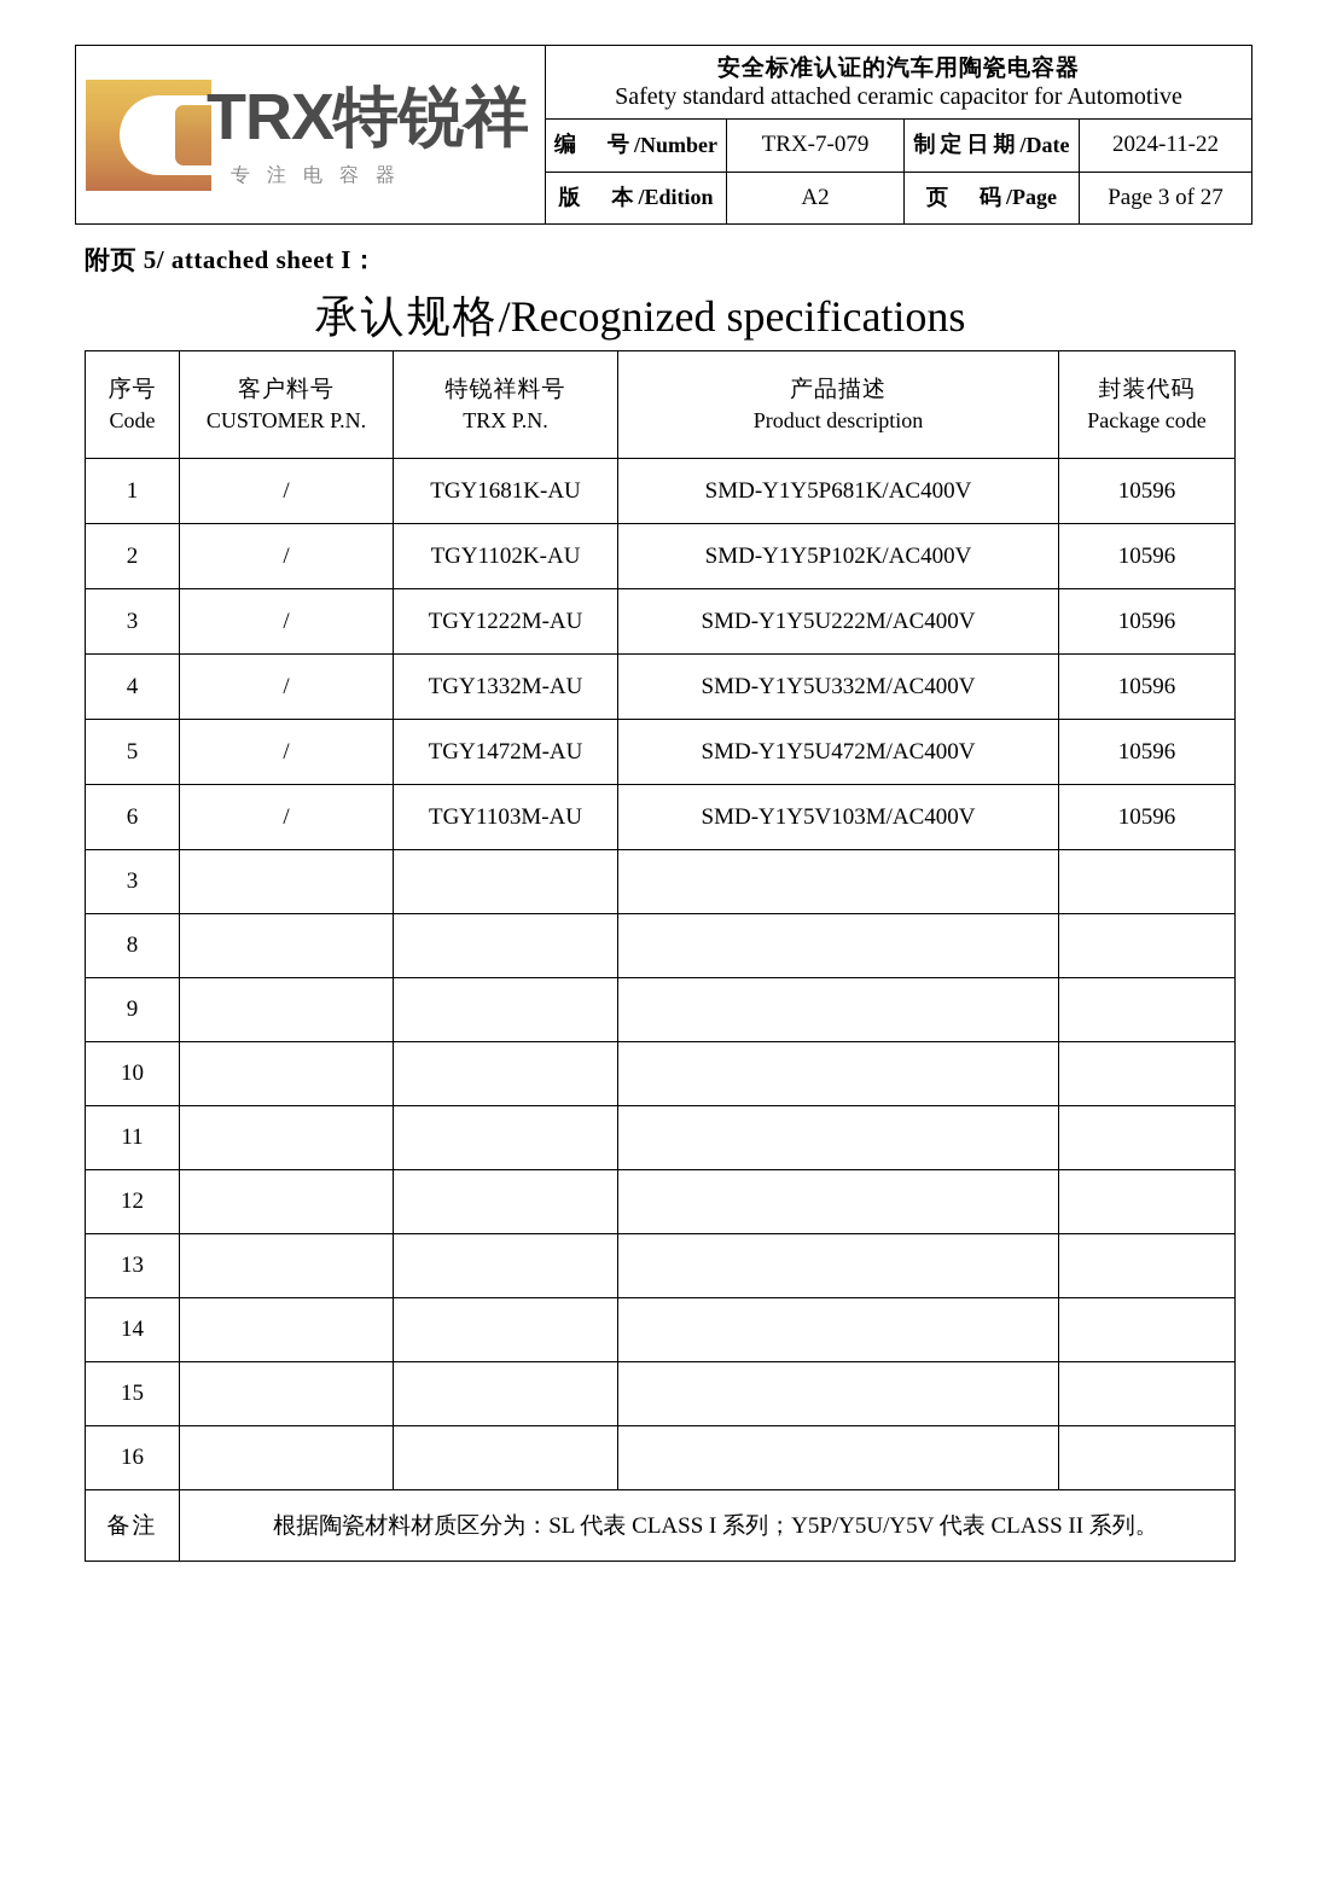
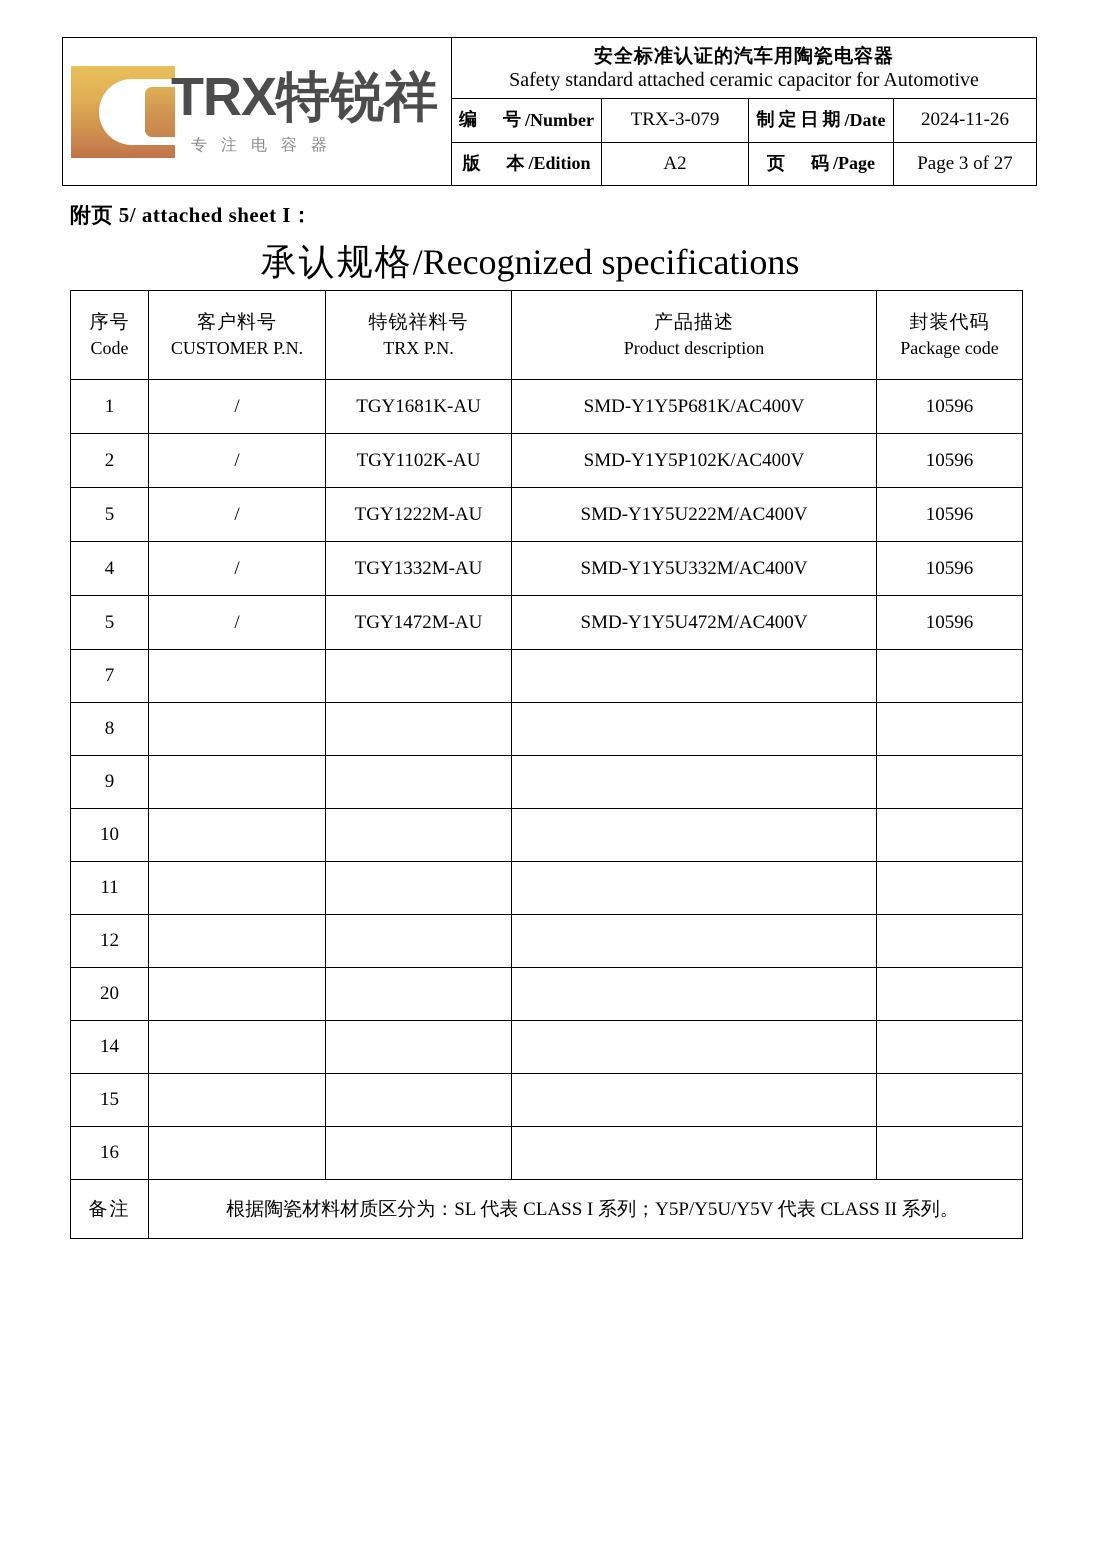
  TRX特锐祥
  专注电容器
  安全标准认证的汽车用陶瓷电容器
  Safety standard attached ceramic capacitor for Automotive
  编 号
  /Number
- TRX-7-079
+ TRX-3-079
  制定日期
  /Date
- 2024-11-22
+ 2024-11-26
  版 本
  /Edition
  A2
  页 码
  /Page
  Page 3 of 27
  附页 5/ attached sheet I：
  承认规格/Recognized specifications
  序号 Code	客户料号 CUSTOMER P.N.	特锐祥料号 TRX P.N.	产品描述 Product description	封装代码 Package code
  1	/	TGY1681K-AU	SMD-Y1Y5P681K/AC400V	10596
  2	/	TGY1102K-AU	SMD-Y1Y5P102K/AC400V	10596
- 3	/	TGY1222M-AU	SMD-Y1Y5U222M/AC400V	10596
+ 5	/	TGY1222M-AU	SMD-Y1Y5U222M/AC400V	10596
  4	/	TGY1332M-AU	SMD-Y1Y5U332M/AC400V	10596
  5	/	TGY1472M-AU	SMD-Y1Y5U472M/AC400V	10596
- 6	/	TGY1103M-AU	SMD-Y1Y5V103M/AC400V	10596
- 3
+ 7
  8
  9
  10
  11
  12
- 13
+ 20
  14
  15
  16
  备注	根据陶瓷材料材质区分为：SL 代表 CLASS I 系列；Y5P/Y5U/Y5V 代表 CLASS II 系列。
